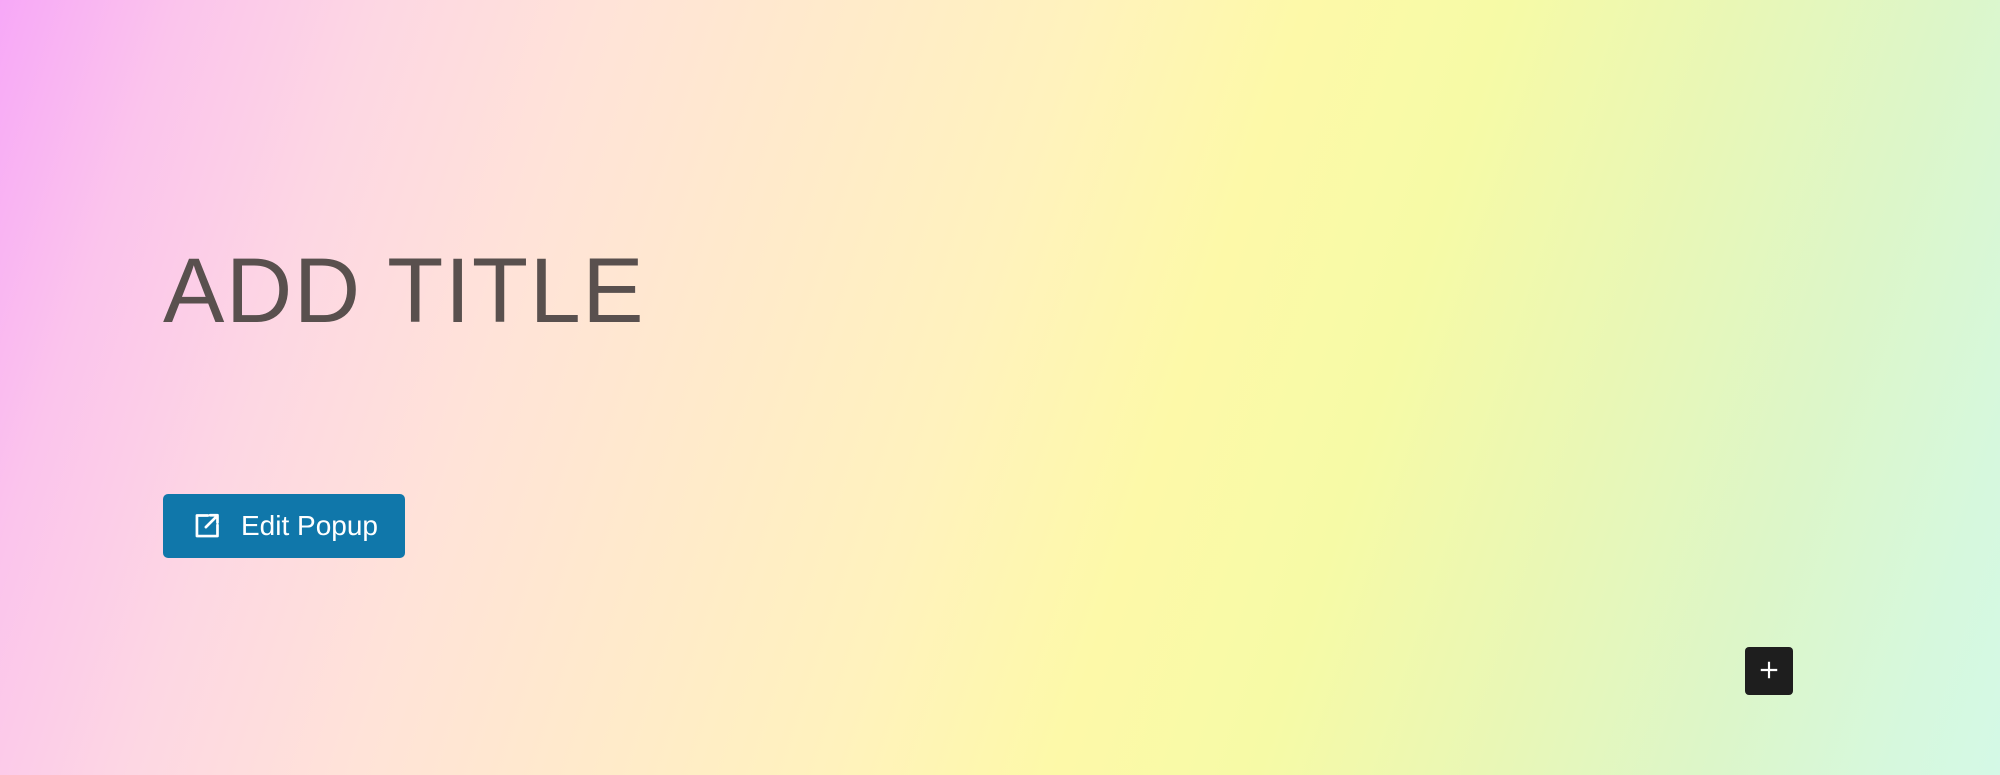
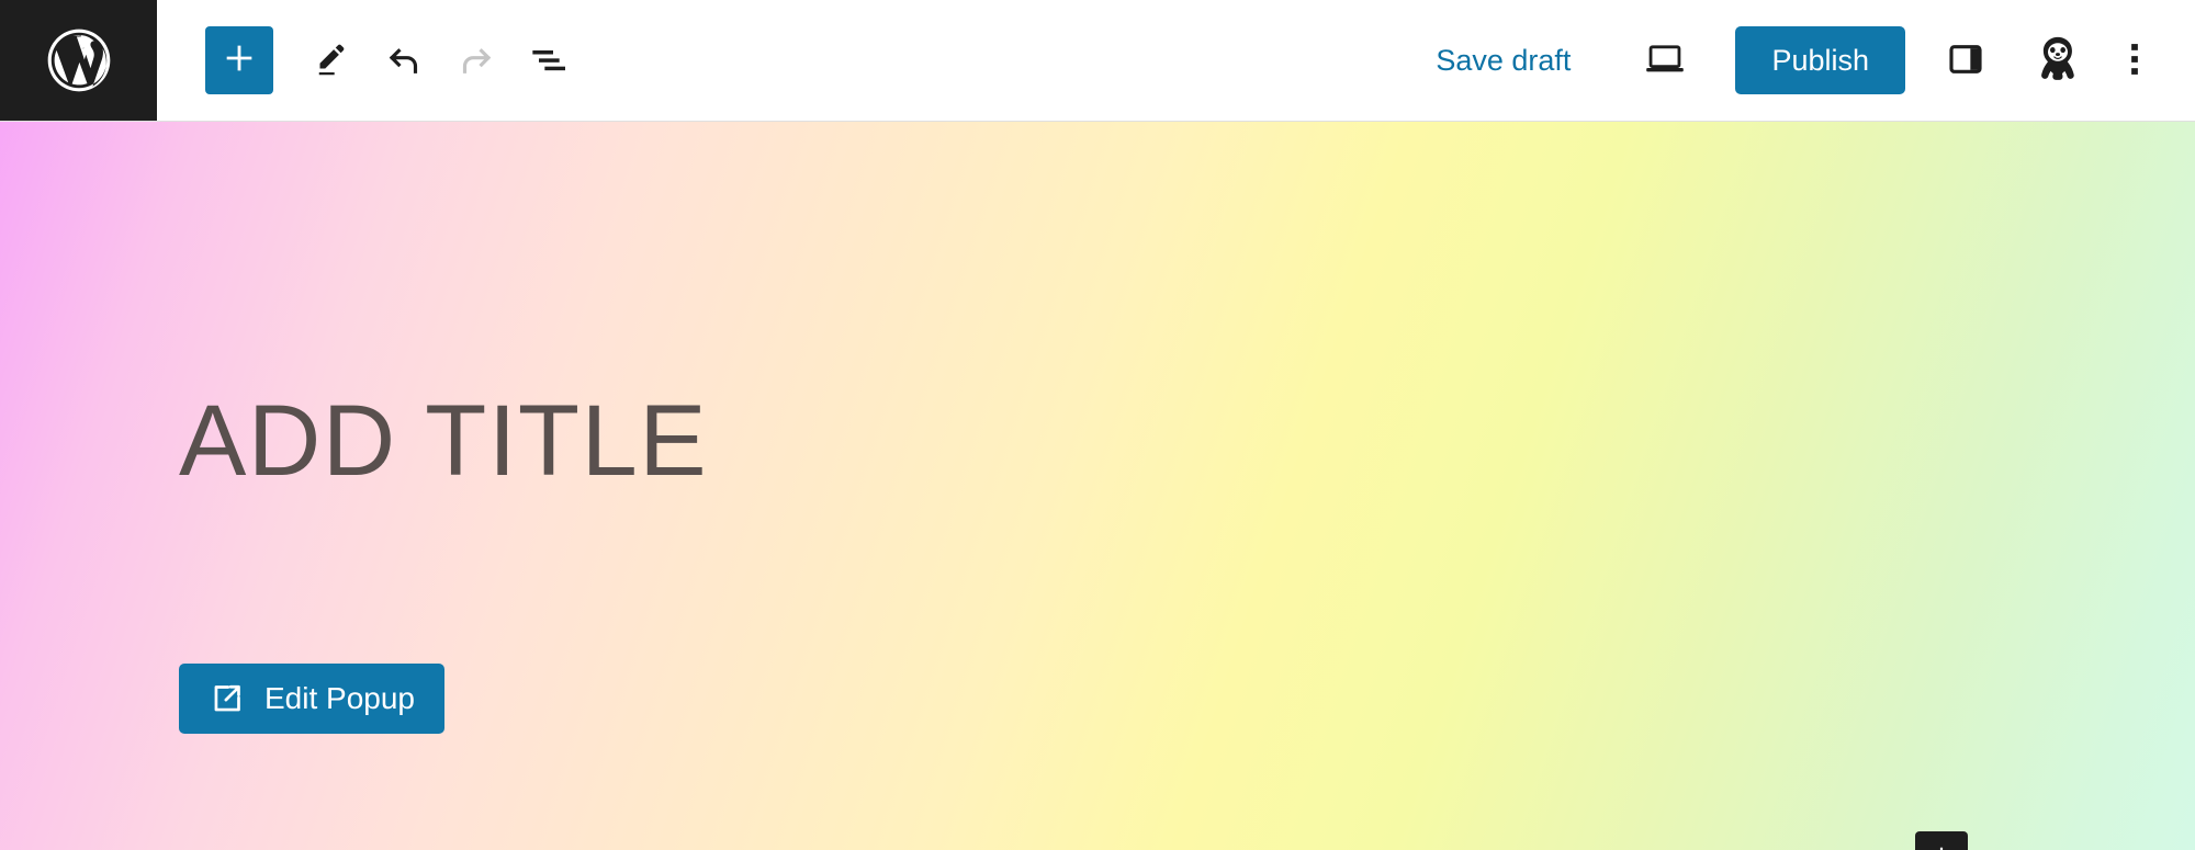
+ Save draft
+ Publish
  ADD TITLE
  Edit Popup
